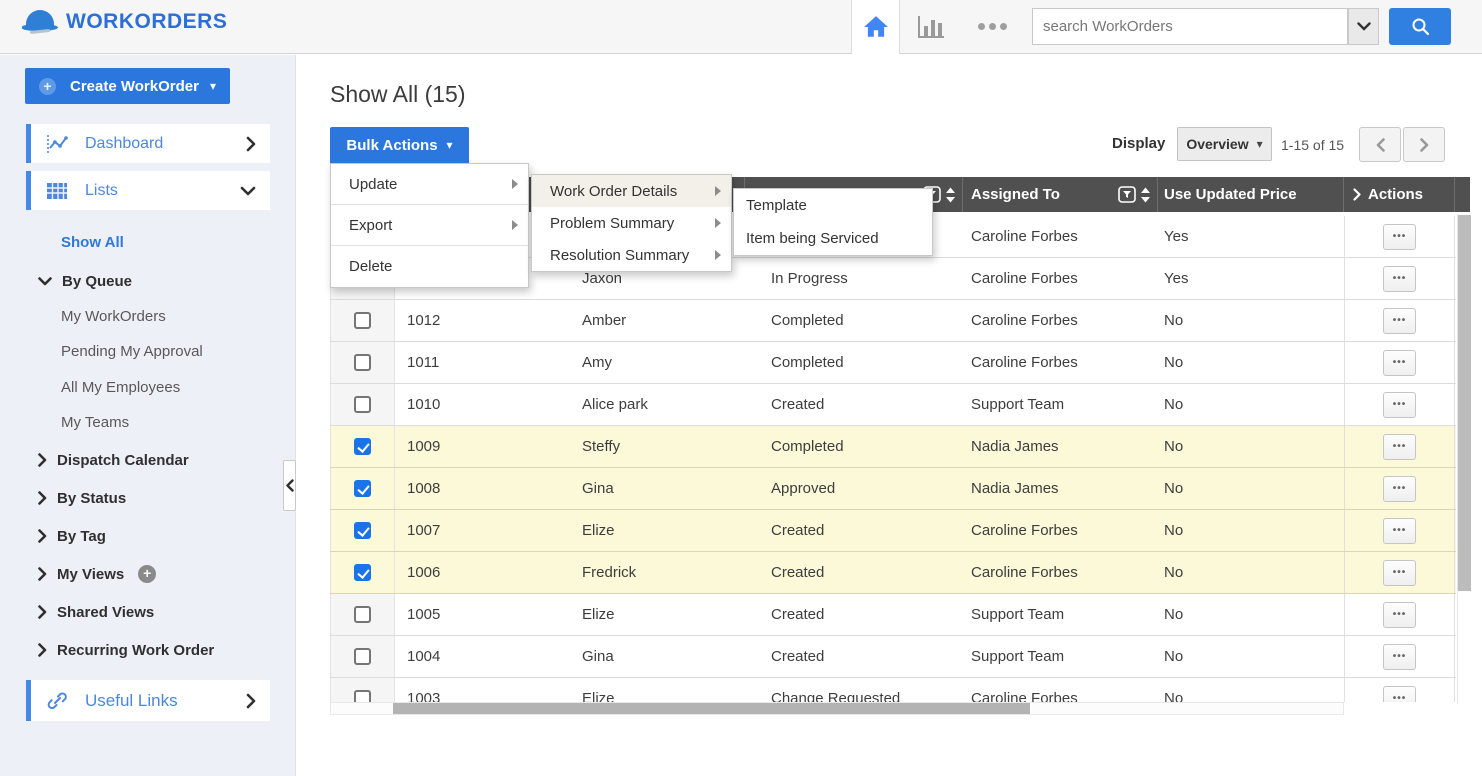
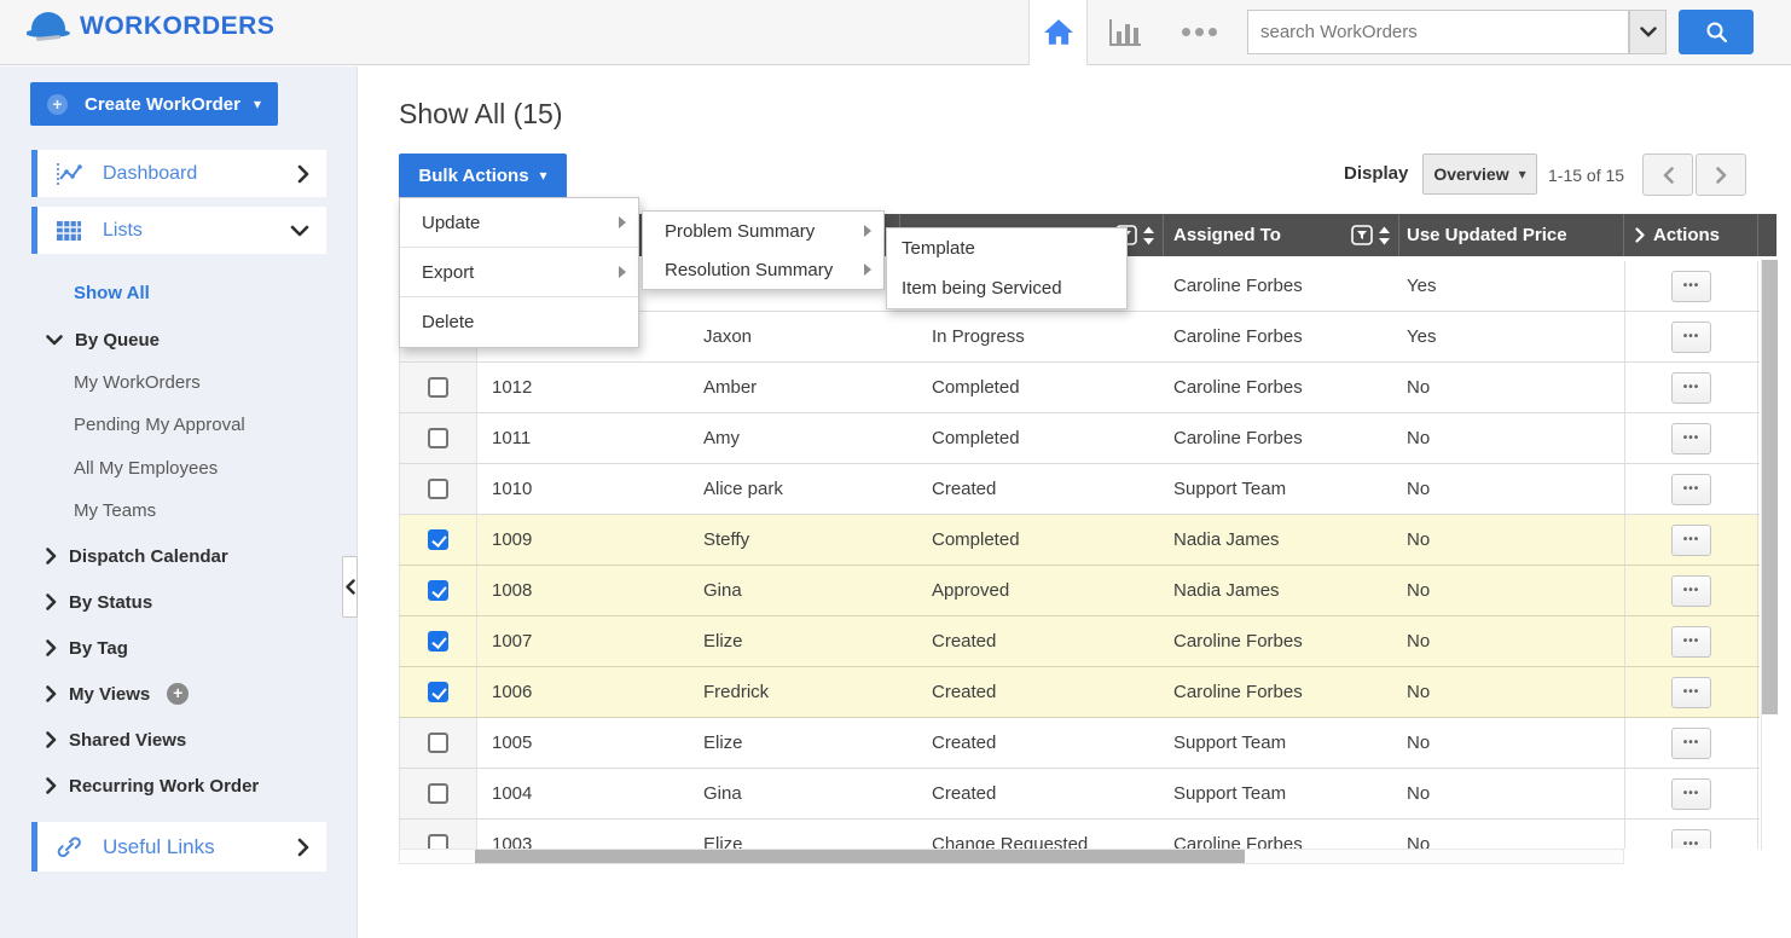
  WORKORDERS
  search WorkOrders
  +
  Create WorkOrder
  ▾
  Dashboard
  Lists
  Show All
  By Queue
  My WorkOrders
  Pending My Approval
  All My Employees
  My Teams
  Dispatch Calendar
  By Status
  By Tag
  My Views
  +
  Shared Views
  Recurring Work Order
  Useful Links
  Show All (15)
  Bulk Actions
  ▾
  Display
  Overview
  ▾
  1-15 of 15
  Assigned To
  Use Updated Price
  Actions
  Caroline Forbes
  Yes
  •••
  Jaxon
  In Progress
  Caroline Forbes
  Yes
  •••
  1012
  Amber
  Completed
  Caroline Forbes
  No
  •••
  1011
  Amy
  Completed
  Caroline Forbes
  No
  •••
  1010
  Alice park
  Created
  Support Team
  No
  •••
  1009
  Steffy
  Completed
  Nadia James
  No
  •••
  1008
  Gina
  Approved
  Nadia James
  No
  •••
  1007
  Elize
  Created
  Caroline Forbes
  No
  •••
  1006
  Fredrick
  Created
  Caroline Forbes
  No
  •••
  1005
  Elize
  Created
  Support Team
  No
  •••
  1004
  Gina
  Created
  Support Team
  No
  •••
  1003
  Elize
  Change Requested
  Caroline Forbes
  No
  •••
  Update
  Export
  Delete
- Work Order Details
  Problem Summary
  Resolution Summary
  Template
  Item being Serviced
